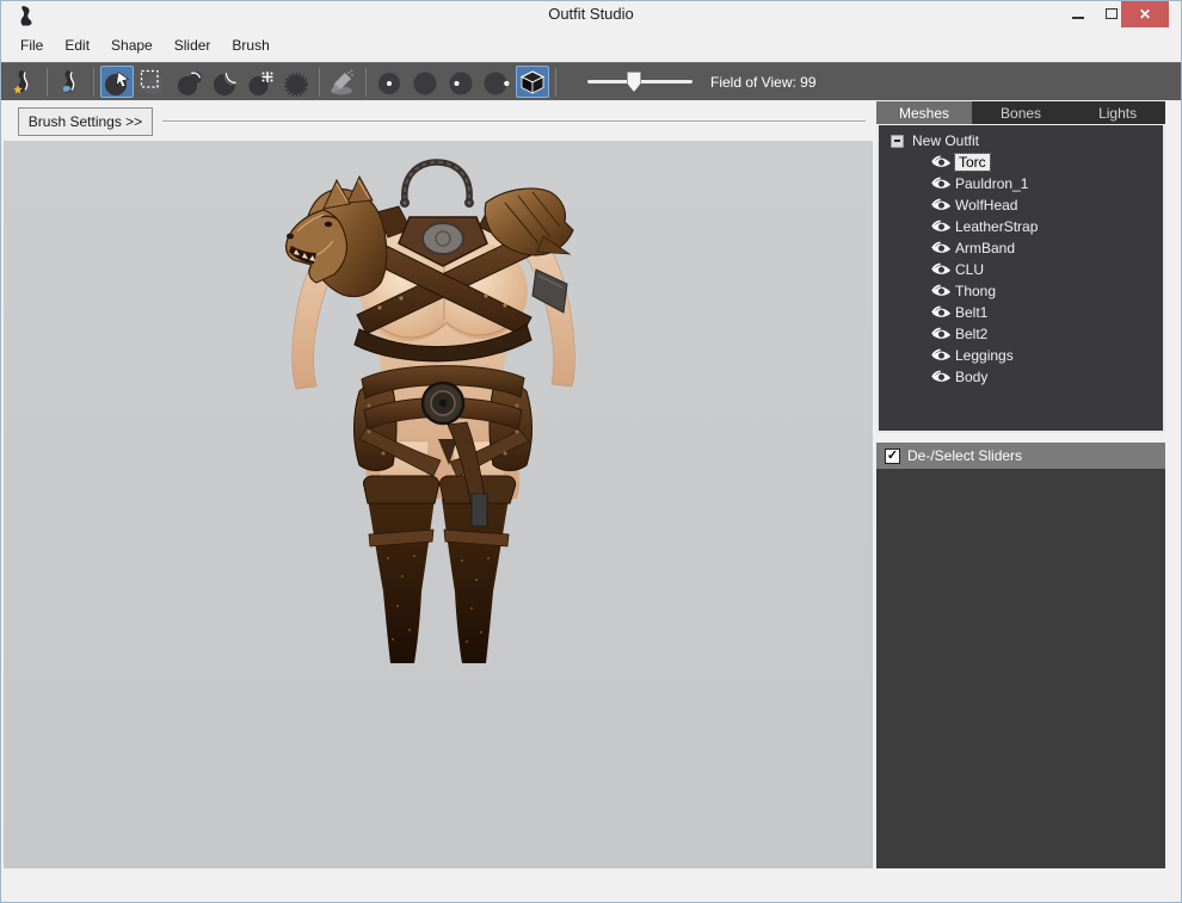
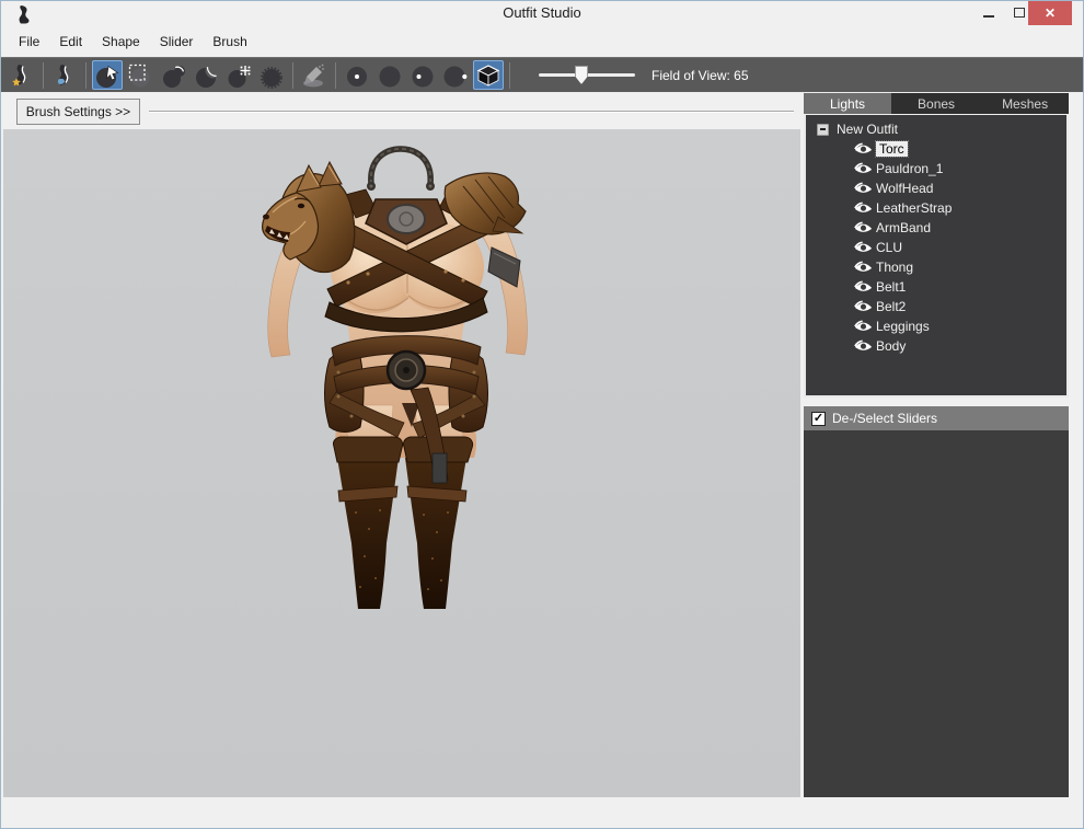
  Outfit Studio
  ✕
  File
  Edit
  Shape
  Slider
  Brush
- Field of View: 99
+ Field of View: 65
  Brush Settings >>
- Meshes
+ Lights
  Bones
- Lights
+ Meshes
  New Outfit
  Torc
  Pauldron_1
  WolfHead
  LeatherStrap
  ArmBand
  CLU
  Thong
  Belt1
  Belt2
  Leggings
  Body
  ✓
  De-/Select Sliders
